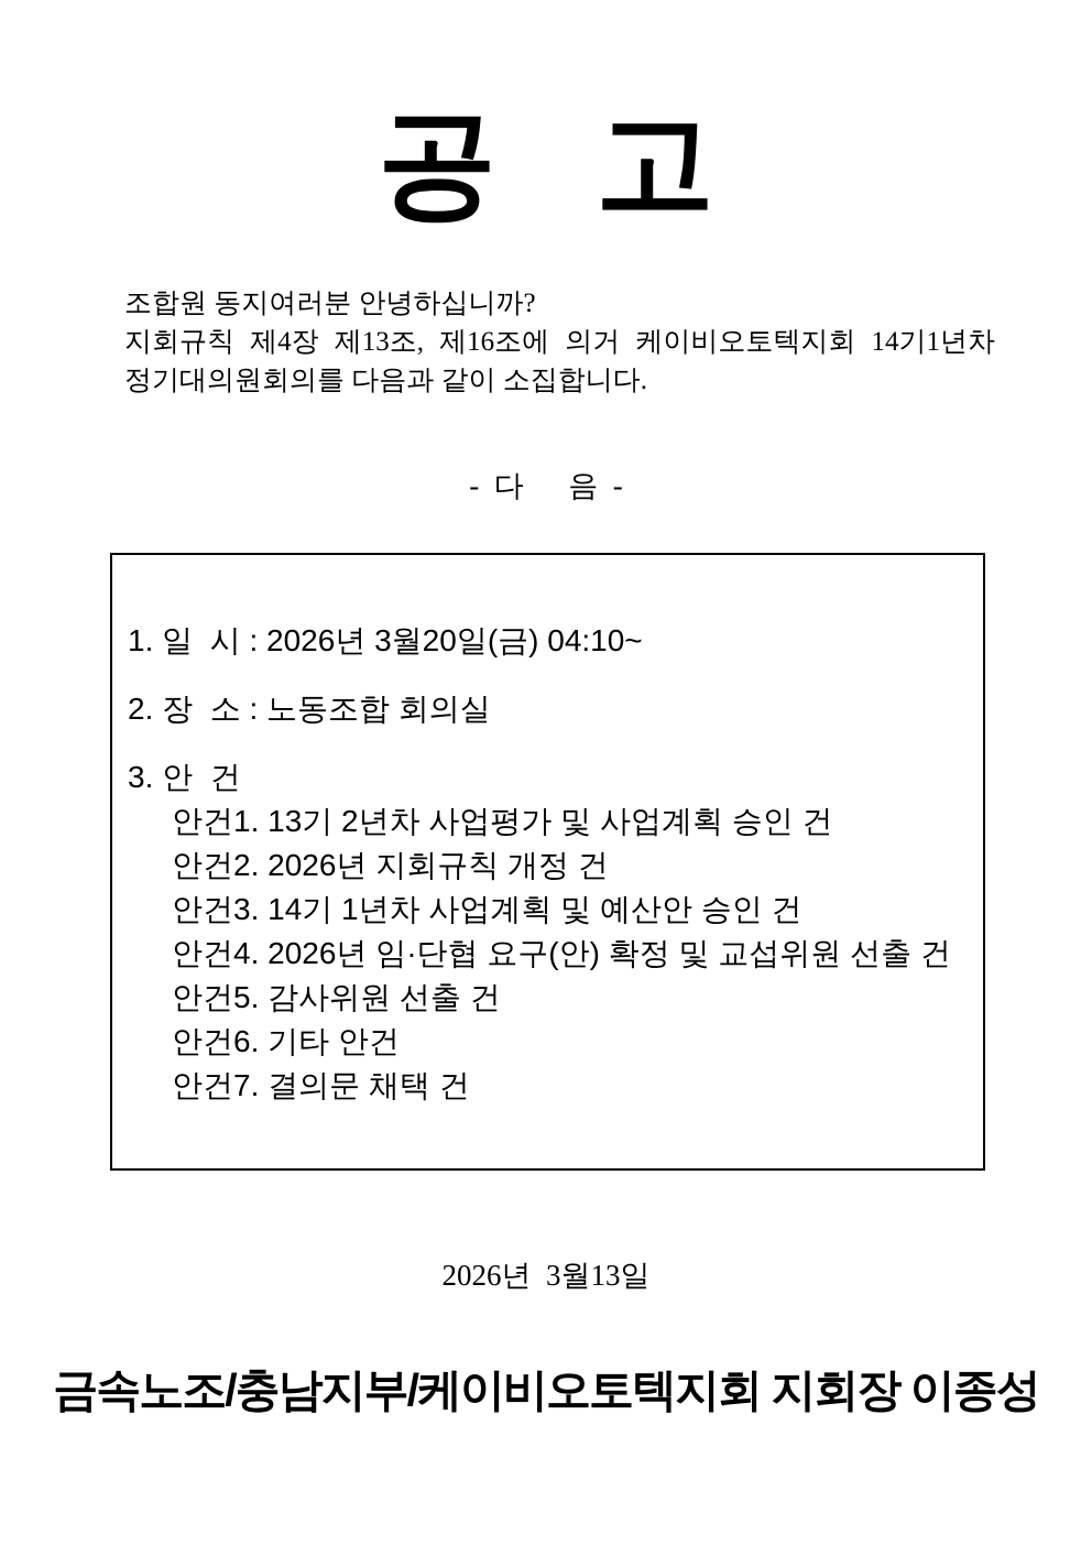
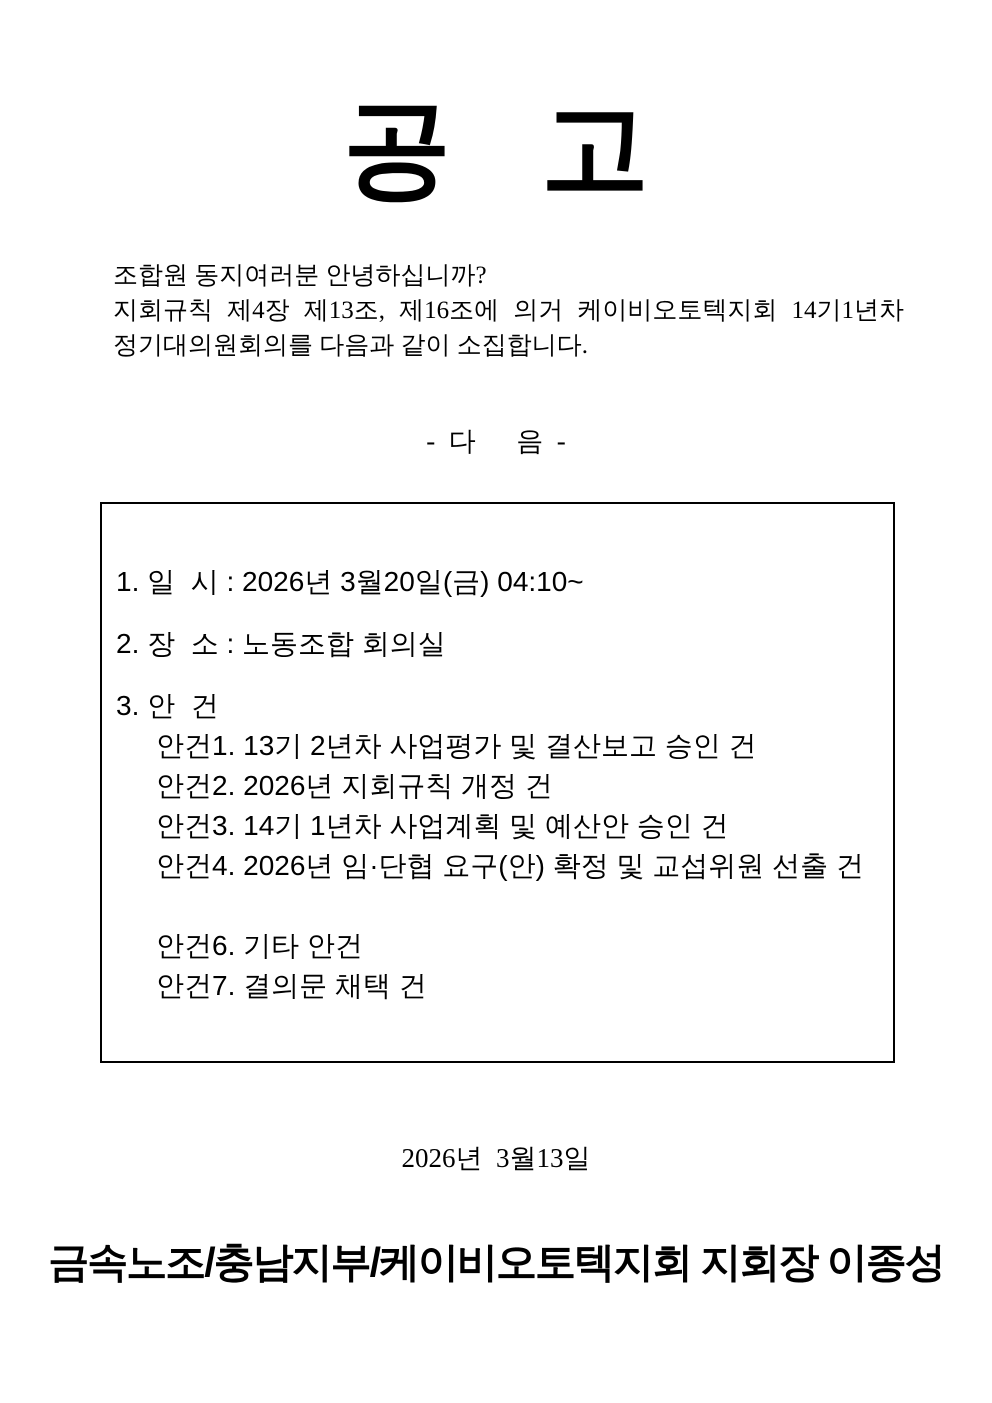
  공 고
  조합원 동지여러분 안녕하십니까?
  지회규칙 제4장 제13조, 제16조에 의거 케이비오토텍지회 14기1년차
  정기대의원회의를 다음과 같이 소집합니다.
  - 다 음 -
  1. 일 시 : 2026년 3월20일(금) 04:10~
  2. 장 소 : 노동조합 회의실
  3. 안 건
- 안건1. 13기 2년차 사업평가 및 사업계획 승인 건
+ 안건1. 13기 2년차 사업평가 및 결산보고 승인 건
  안건2. 2026년 지회규칙 개정 건
  안건3. 14기 1년차 사업계획 및 예산안 승인 건
  안건4. 2026년 임·단협 요구(안) 확정 및 교섭위원 선출 건
- 안건5. 감사위원 선출 건
  안건6. 기타 안건
  안건7. 결의문 채택 건
  2026년 3월13일
  금속노조/충남지부/케이비오토텍지회 지회장 이종성
